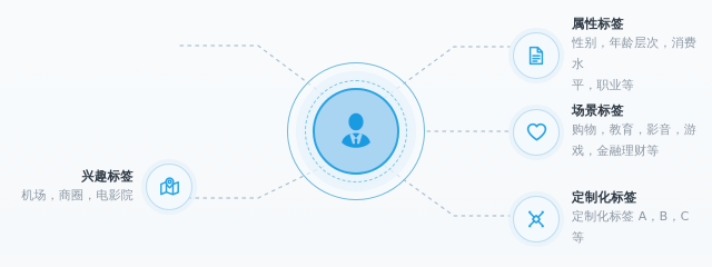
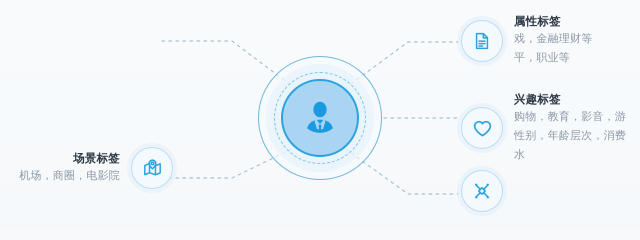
- 兴趣标签
+ 场景标签
  机场，商圈，电影院
  属性标签
- 性别，年龄层次，消费水
+ 戏，金融理财等
  平，职业等
- 场景标签
+ 兴趣标签
  购物，教育，影音，游
- 戏，金融理财等
+ 性别，年龄层次，消费水
- 定制化标签
- 定制化标签 A，B，C 等
